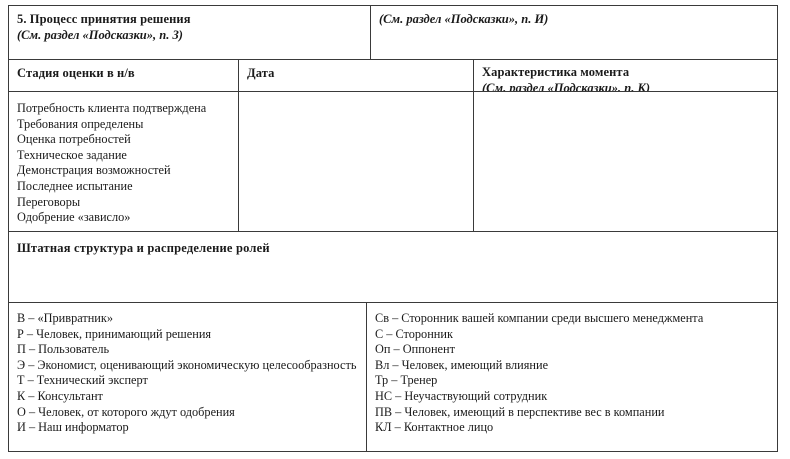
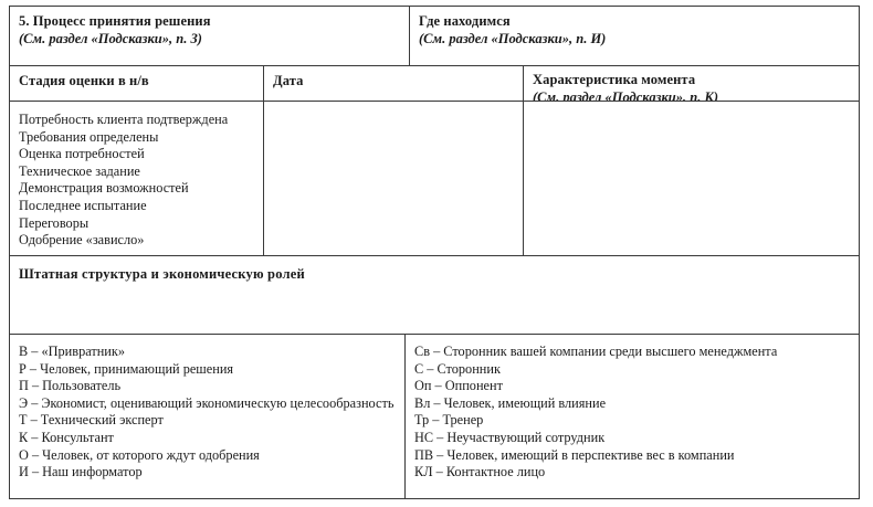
  5. Процесс принятия решения
  (См. раздел «Подсказки», п. З)
+ Где находимся
  (См. раздел «Подсказки», п. И)
  Стадия оценки в н/в
  Дата
  Характеристика момента
  (См. раздел «Подсказки», п. К)
  Потребность клиента подтверждена
  Требования определены
  Оценка потребностей
  Техническое задание
  Демонстрация возможностей
  Последнее испытание
  Переговоры
  Одобрение «зависло»
- Штатная структура и распределение ролей
+ Штатная структура и экономическую ролей
  В – «Привратник»
  Р – Человек, принимающий решения
  П – Пользователь
  Э – Экономист, оценивающий экономическую целесообразность
  Т – Технический эксперт
  К – Консультант
  О – Человек, от которого ждут одобрения
  И – Наш информатор
  Св – Сторонник вашей компании среди высшего менеджмента
  С – Сторонник
  Оп – Оппонент
  Вл – Человек, имеющий влияние
  Тр – Тренер
  НС – Неучаствующий сотрудник
  ПВ – Человек, имеющий в перспективе вес в компании
  КЛ – Контактное лицо
